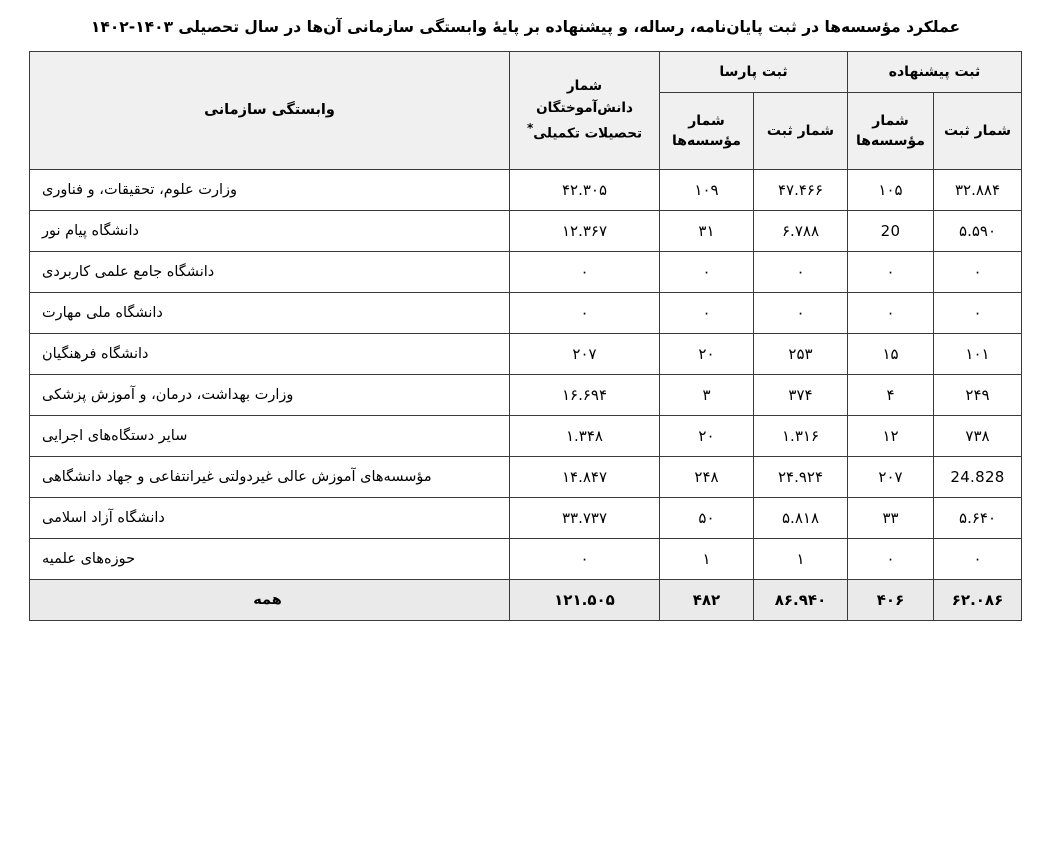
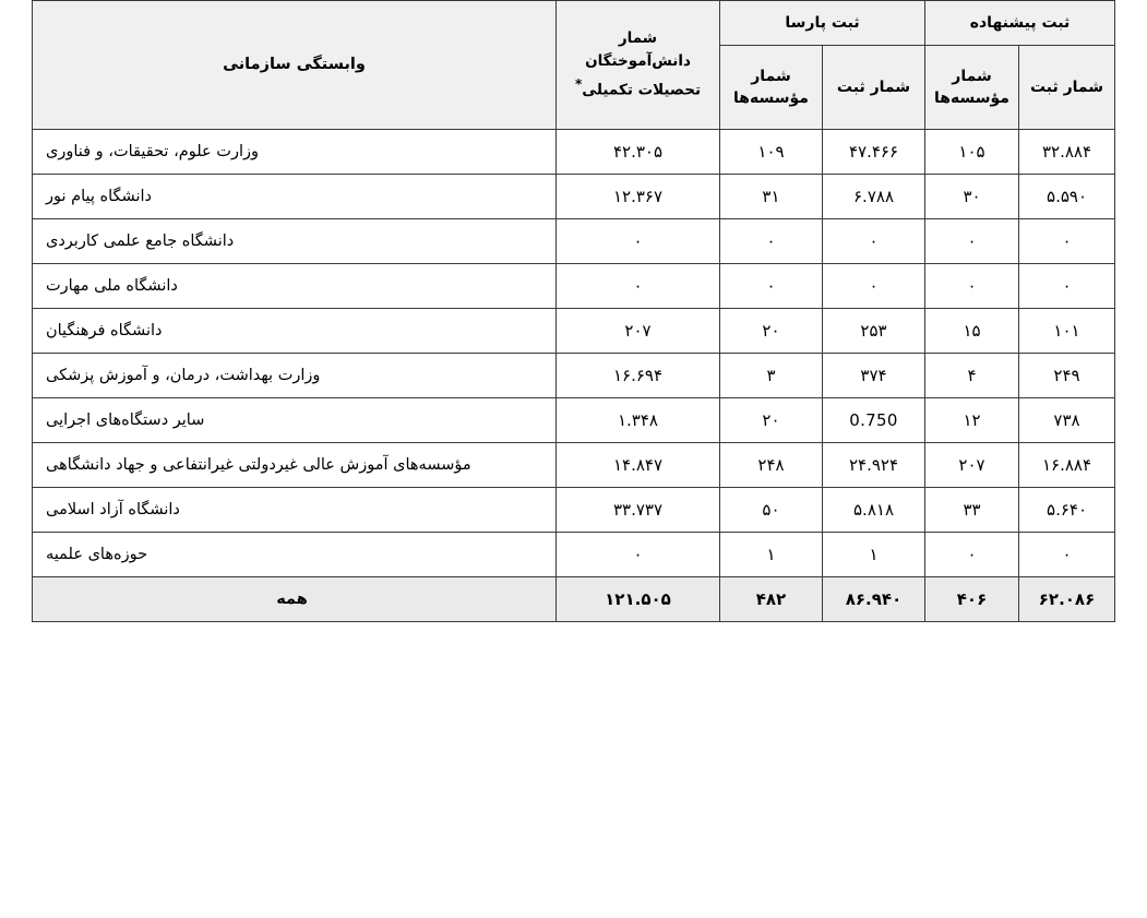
- عملکرد مؤسسه‌ها در ثبت پایان‌نامه، رساله، و پیشنهاده بر پایهٔ وابستگی سازمانی آن‌ها در سال تحصیلی ۱۴۰۳-۱۴۰۲
  ثبت پیشنهاده	ثبت پارسا	شمار دانش‌آموختگان تحصیلات تکمیلی*	وابستگی سازمانی
  شمار ثبت	شمار مؤسسه‌ها	شمار ثبت	شمار مؤسسه‌ها
  ۳۲.۸۸۴	۱۰۵	۴۷.۴۶۶	۱۰۹	۴۲.۳۰۵	وزارت علوم، تحقیقات، و فناوری
- ۵.۵۹۰	20	۶.۷۸۸	۳۱	۱۲.۳۶۷	دانشگاه پیام نور
+ ۵.۵۹۰	۳۰	۶.۷۸۸	۳۱	۱۲.۳۶۷	دانشگاه پیام نور
  ۰	۰	۰	۰	۰	دانشگاه جامع علمی کاربردی
  ۰	۰	۰	۰	۰	دانشگاه ملی مهارت
  ۱۰۱	۱۵	۲۵۳	۲۰	۲۰۷	دانشگاه فرهنگیان
  ۲۴۹	۴	۳۷۴	۳	۱۶.۶۹۴	وزارت بهداشت، درمان، و آموزش پزشکی
- ۷۳۸	۱۲	۱.۳۱۶	۲۰	۱.۳۴۸	سایر دستگاه‌های اجرایی
+ ۷۳۸	۱۲	0.750	۲۰	۱.۳۴۸	سایر دستگاه‌های اجرایی
- 24.828	۲۰۷	۲۴.۹۲۴	۲۴۸	۱۴.۸۴۷	مؤسسه‌های آموزش عالی غیردولتی غیرانتفاعی و جهاد دانشگاهی
+ ۱۶.۸۸۴	۲۰۷	۲۴.۹۲۴	۲۴۸	۱۴.۸۴۷	مؤسسه‌های آموزش عالی غیردولتی غیرانتفاعی و جهاد دانشگاهی
  ۵.۶۴۰	۳۳	۵.۸۱۸	۵۰	۳۳.۷۳۷	دانشگاه آزاد اسلامی
  ۰	۰	۱	۱	۰	حوزه‌های علمیه
  ۶۲.۰۸۶	۴۰۶	۸۶.۹۴۰	۴۸۲	۱۲۱.۵۰۵	همه
